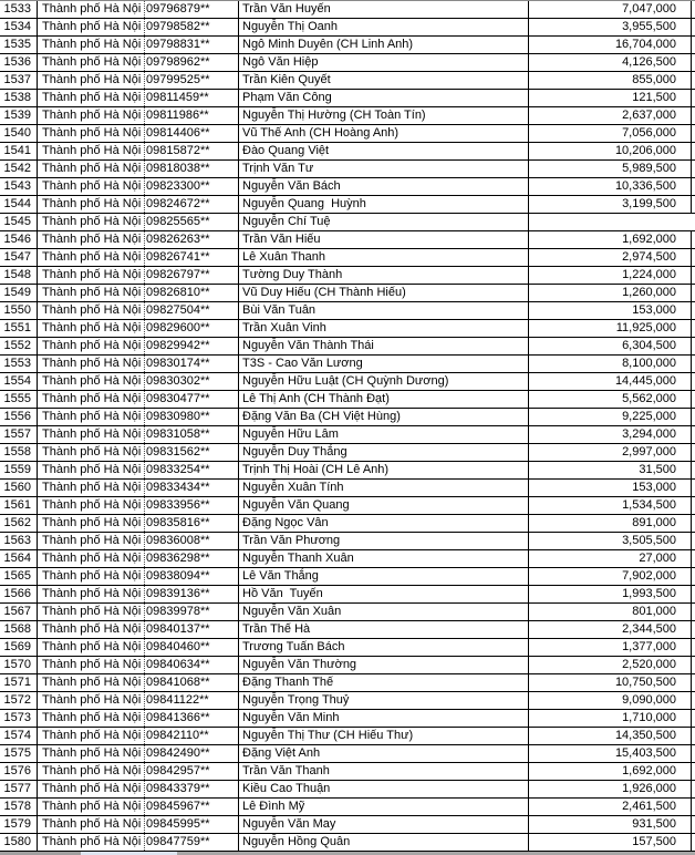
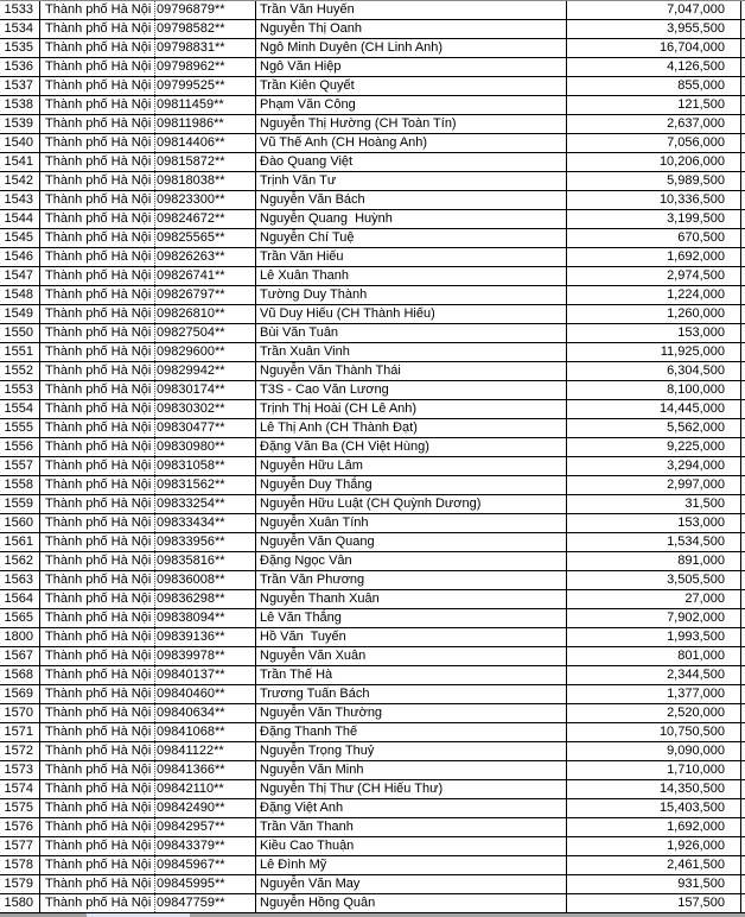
  1533
  Thành phố Hà Nội
  09796879**
  Trần Văn Huyến
  7,047,000
  1534
  Thành phố Hà Nội
  09798582**
  Nguyễn Thị Oanh
  3,955,500
  1535
  Thành phố Hà Nội
  09798831**
  Ngô Minh Duyên (CH Linh Anh)
  16,704,000
  1536
  Thành phố Hà Nội
  09798962**
  Ngô Văn Hiệp
  4,126,500
  1537
  Thành phố Hà Nội
  09799525**
  Trần Kiên Quyết
  855,000
  1538
  Thành phố Hà Nội
  09811459**
  Phạm Văn Công
  121,500
  1539
  Thành phố Hà Nội
  09811986**
  Nguyễn Thị Hường (CH Toàn Tín)
  2,637,000
  1540
  Thành phố Hà Nội
  09814406**
  Vũ Thế Anh (CH Hoàng Anh)
  7,056,000
  1541
  Thành phố Hà Nội
  09815872**
  Đào Quang Việt
  10,206,000
  1542
  Thành phố Hà Nội
  09818038**
  Trịnh Văn Tư
  5,989,500
  1543
  Thành phố Hà Nội
  09823300**
  Nguyễn Văn Bách
  10,336,500
  1544
  Thành phố Hà Nội
  09824672**
  Nguyễn Quang Huỳnh
  3,199,500
  1545
  Thành phố Hà Nội
  09825565**
  Nguyễn Chí Tuệ
+ 670,500
  1546
  Thành phố Hà Nội
  09826263**
  Trần Văn Hiếu
  1,692,000
  1547
  Thành phố Hà Nội
  09826741**
  Lê Xuân Thanh
  2,974,500
  1548
  Thành phố Hà Nội
  09826797**
  Tường Duy Thành
  1,224,000
  1549
  Thành phố Hà Nội
  09826810**
  Vũ Duy Hiếu (CH Thành Hiếu)
  1,260,000
  1550
  Thành phố Hà Nội
  09827504**
  Bùi Văn Tuân
  153,000
  1551
  Thành phố Hà Nội
  09829600**
  Trần Xuân Vinh
  11,925,000
  1552
  Thành phố Hà Nội
  09829942**
  Nguyễn Văn Thành Thái
  6,304,500
  1553
  Thành phố Hà Nội
  09830174**
  T3S - Cao Văn Lương
  8,100,000
  1554
  Thành phố Hà Nội
  09830302**
- Nguyễn Hữu Luật (CH Quỳnh Dương)
+ Trịnh Thị Hoài (CH Lê Anh)
  14,445,000
  1555
  Thành phố Hà Nội
  09830477**
  Lê Thị Anh (CH Thành Đạt)
  5,562,000
  1556
  Thành phố Hà Nội
  09830980**
  Đặng Văn Ba (CH Việt Hùng)
  9,225,000
  1557
  Thành phố Hà Nội
  09831058**
  Nguyễn Hữu Lâm
  3,294,000
  1558
  Thành phố Hà Nội
  09831562**
  Nguyễn Duy Thắng
  2,997,000
  1559
  Thành phố Hà Nội
  09833254**
- Trịnh Thị Hoài (CH Lê Anh)
+ Nguyễn Hữu Luật (CH Quỳnh Dương)
  31,500
  1560
  Thành phố Hà Nội
  09833434**
  Nguyễn Xuân Tính
  153,000
  1561
  Thành phố Hà Nội
  09833956**
  Nguyễn Văn Quang
  1,534,500
  1562
  Thành phố Hà Nội
  09835816**
  Đặng Ngọc Vân
  891,000
  1563
  Thành phố Hà Nội
  09836008**
  Trần Văn Phương
  3,505,500
  1564
  Thành phố Hà Nội
  09836298**
  Nguyễn Thanh Xuân
  27,000
  1565
  Thành phố Hà Nội
  09838094**
  Lê Văn Thắng
  7,902,000
- 1566
+ 1800
  Thành phố Hà Nội
  09839136**
  Hồ Văn Tuyến
  1,993,500
  1567
  Thành phố Hà Nội
  09839978**
  Nguyễn Văn Xuân
  801,000
  1568
  Thành phố Hà Nội
  09840137**
  Trần Thế Hà
  2,344,500
  1569
  Thành phố Hà Nội
  09840460**
  Trương Tuấn Bách
  1,377,000
  1570
  Thành phố Hà Nội
  09840634**
  Nguyễn Văn Thường
  2,520,000
  1571
  Thành phố Hà Nội
  09841068**
  Đặng Thanh Thế
  10,750,500
  1572
  Thành phố Hà Nội
  09841122**
  Nguyễn Trọng Thuỷ
  9,090,000
  1573
  Thành phố Hà Nội
  09841366**
  Nguyễn Văn Minh
  1,710,000
  1574
  Thành phố Hà Nội
  09842110**
  Nguyễn Thị Thư (CH Hiếu Thư)
  14,350,500
  1575
  Thành phố Hà Nội
  09842490**
  Đặng Việt Anh
  15,403,500
  1576
  Thành phố Hà Nội
  09842957**
  Trần Văn Thanh
  1,692,000
  1577
  Thành phố Hà Nội
  09843379**
  Kiều Cao Thuận
  1,926,000
  1578
  Thành phố Hà Nội
  09845967**
  Lê Đình Mỹ
  2,461,500
  1579
  Thành phố Hà Nội
  09845995**
  Nguyễn Văn May
  931,500
  1580
  Thành phố Hà Nội
  09847759**
  Nguyễn Hồng Quân
  157,500
